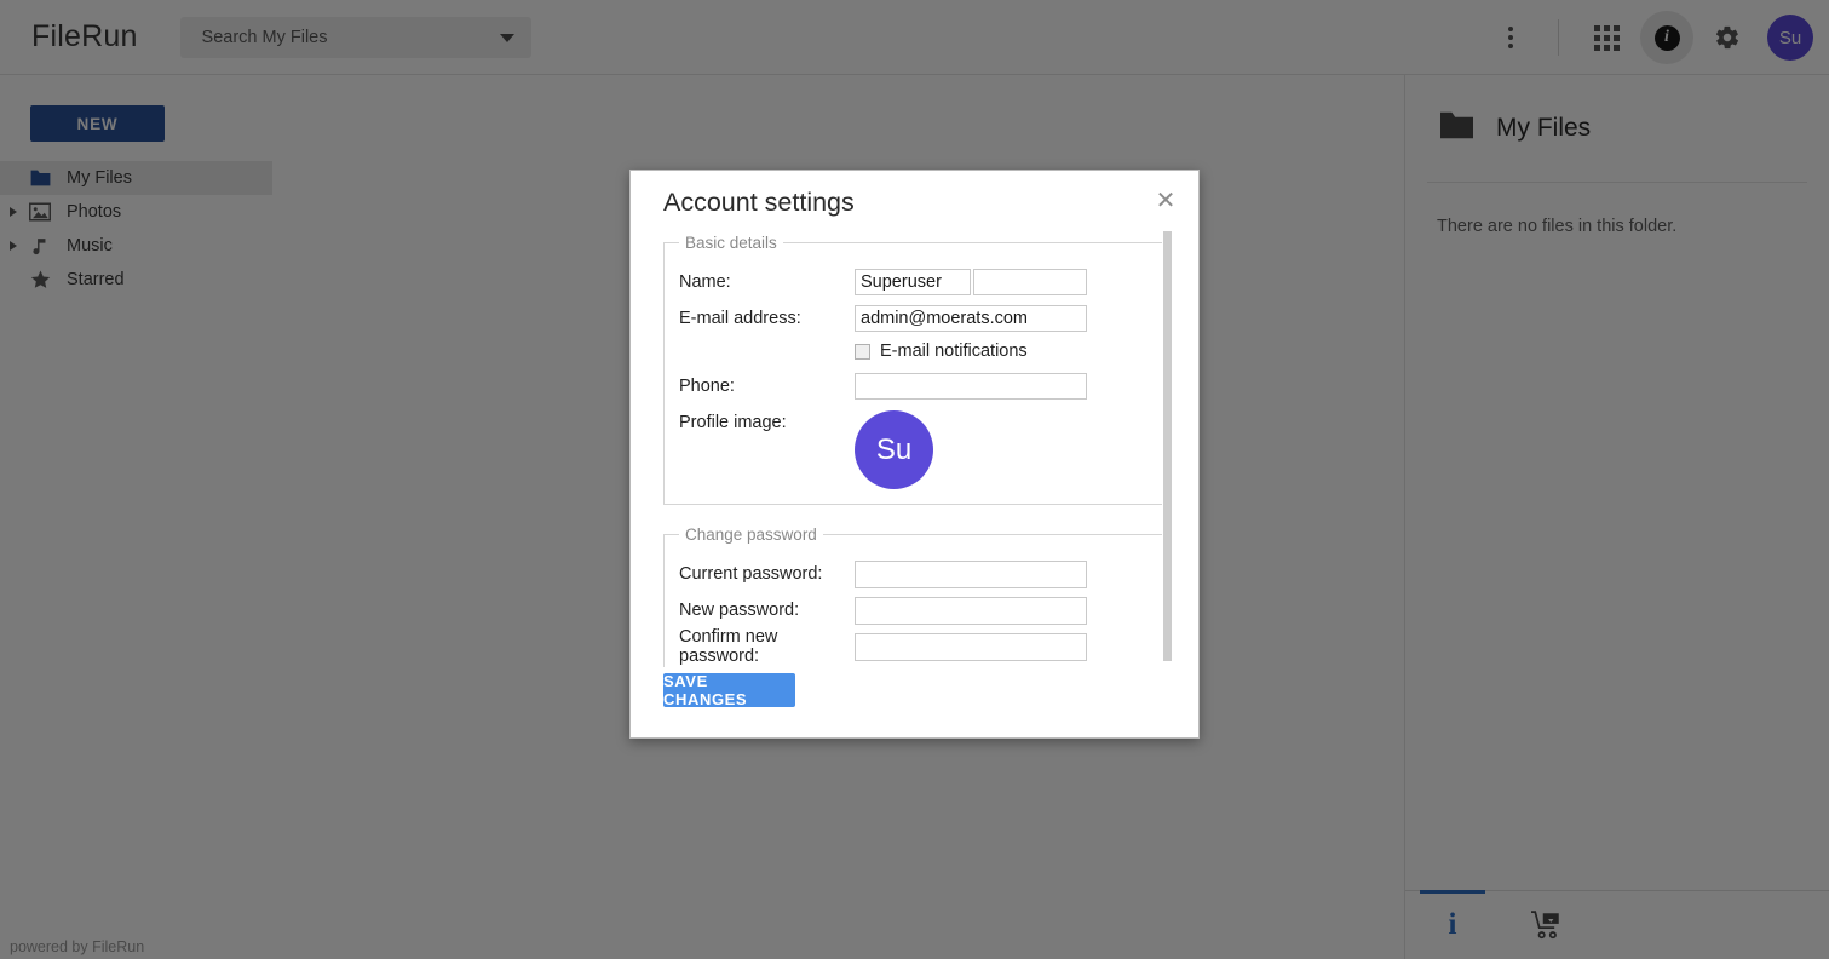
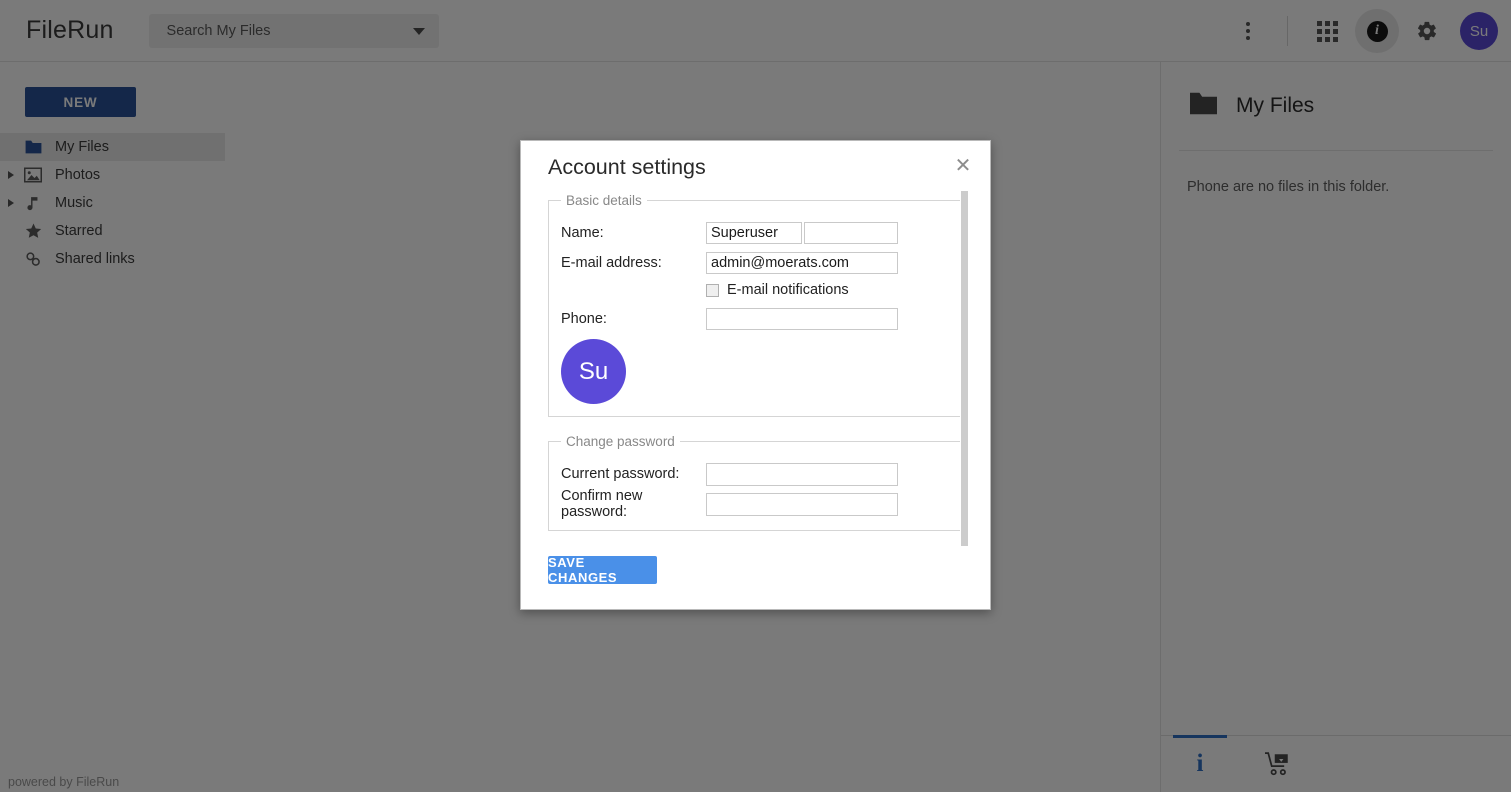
  FileRun
  Search My Files
  i
  Su
  NEW
  My Files
  Photos
  Music
  Starred
+ Shared links
  powered by FileRun
  My Files
- There are no files in this folder.
+ Phone are no files in this folder.
  i
  Account settings
  ✕
  Basic details
  Name:
  Superuser
  E-mail address:
  admin@moerats.com
  E-mail notifications
  Phone:
- Profile image:
  Su
  Change password
  Current password:
- New password:
  Confirm new password:
  SAVE CHANGES
